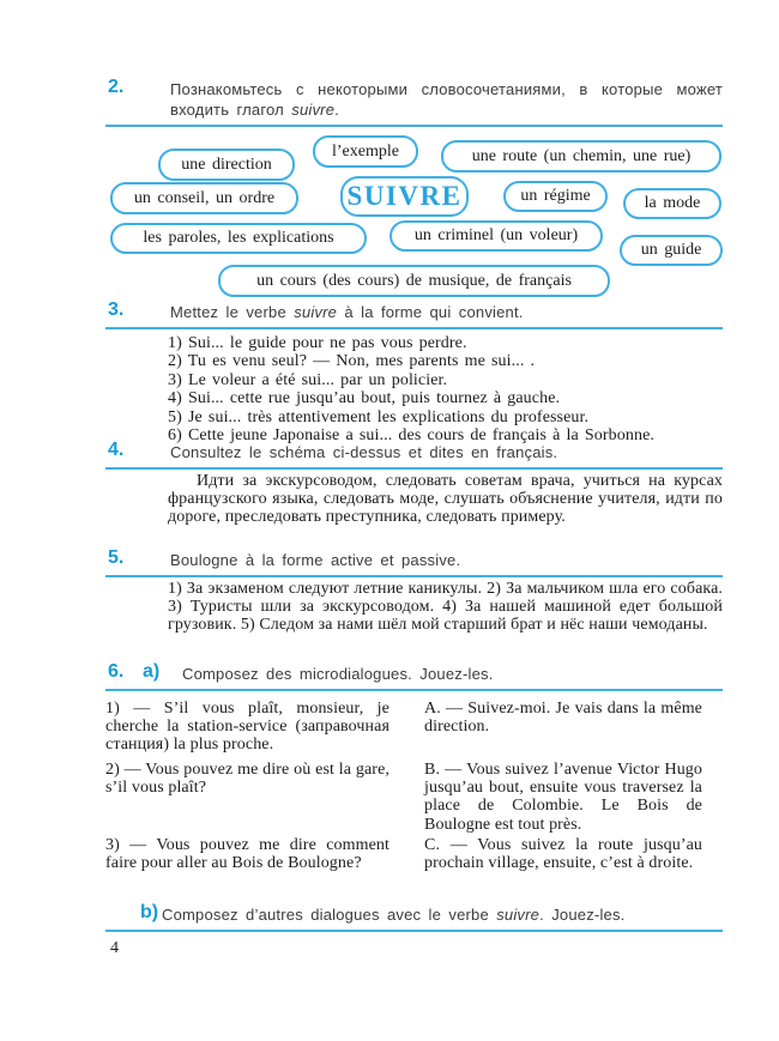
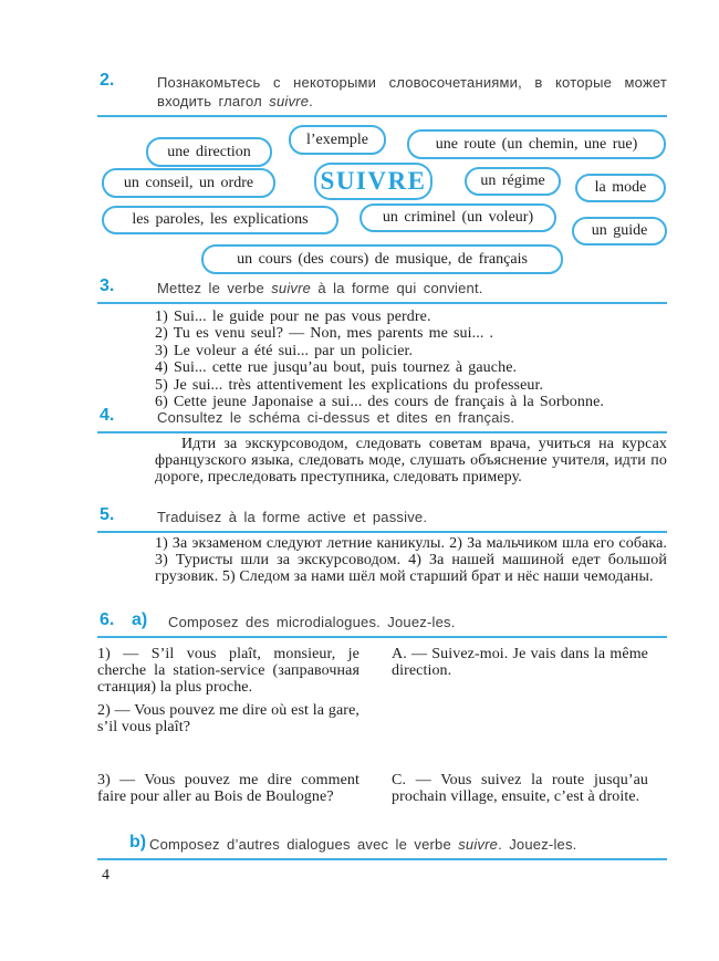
  2.
  Познакомьтесь с некоторыми словосочетаниями, в которые может входить глагол suivre.
  une direction
  l’exemple
  une route (un chemin, une rue)
  un conseil, un ordre
  SUIVRE
  un régime
  la mode
  les paroles, les explications
  un criminel (un voleur)
  un guide
  un cours (des cours) de musique, de français
  3.
  Mettez le verbe suivre à la forme qui convient.
  1) Sui... le guide pour ne pas vous perdre.
  2) Tu es venu seul? — Non, mes parents me sui... .
  3) Le voleur a été sui... par un policier.
  4) Sui... cette rue jusqu’au bout, puis tournez à gauche.
  5) Je sui... très attentivement les explications du professeur.
  6) Cette jeune Japonaise a sui... des cours de français à la Sorbonne.
  4.
  Consultez le schéma ci-dessus et dites en français.
  Идти за экскурсоводом, следовать советам врача, учиться на курсах французского языка, следовать моде, слушать объяснение учителя, идти по дороге, преследовать преступника, следовать примеру.
  5.
- Boulogne à la forme active et passive.
+ Traduisez à la forme active et passive.
  1) За экзаменом следуют летние каникулы. 2) За мальчиком шла его собака. 3) Туристы шли за экскурсоводом. 4) За нашей машиной едет большой грузовик. 5) Следом за нами шёл мой старший брат и нёс наши чемоданы.
  6.
  a)
  Composez des microdialogues. Jouez-les.
  1) — S’il vous plaît, monsieur, je cherche la station-service (заправочная станция) la plus proche.
  A. — Suivez-moi. Je vais dans la même direction.
  2) — Vous pouvez me dire où est la gare, s’il vous plaît?
- B. — Vous suivez l’avenue Victor Hugo jusqu’au bout, ensuite vous traversez la place de Colombie. Le Bois de Boulogne est tout près.
  3) — Vous pouvez me dire comment faire pour aller au Bois de Boulogne?
  C. — Vous suivez la route jusqu’au prochain village, ensuite, c’est à droite.
  b)
  Composez d’autres dialogues avec le verbe suivre. Jouez-les.
  4
